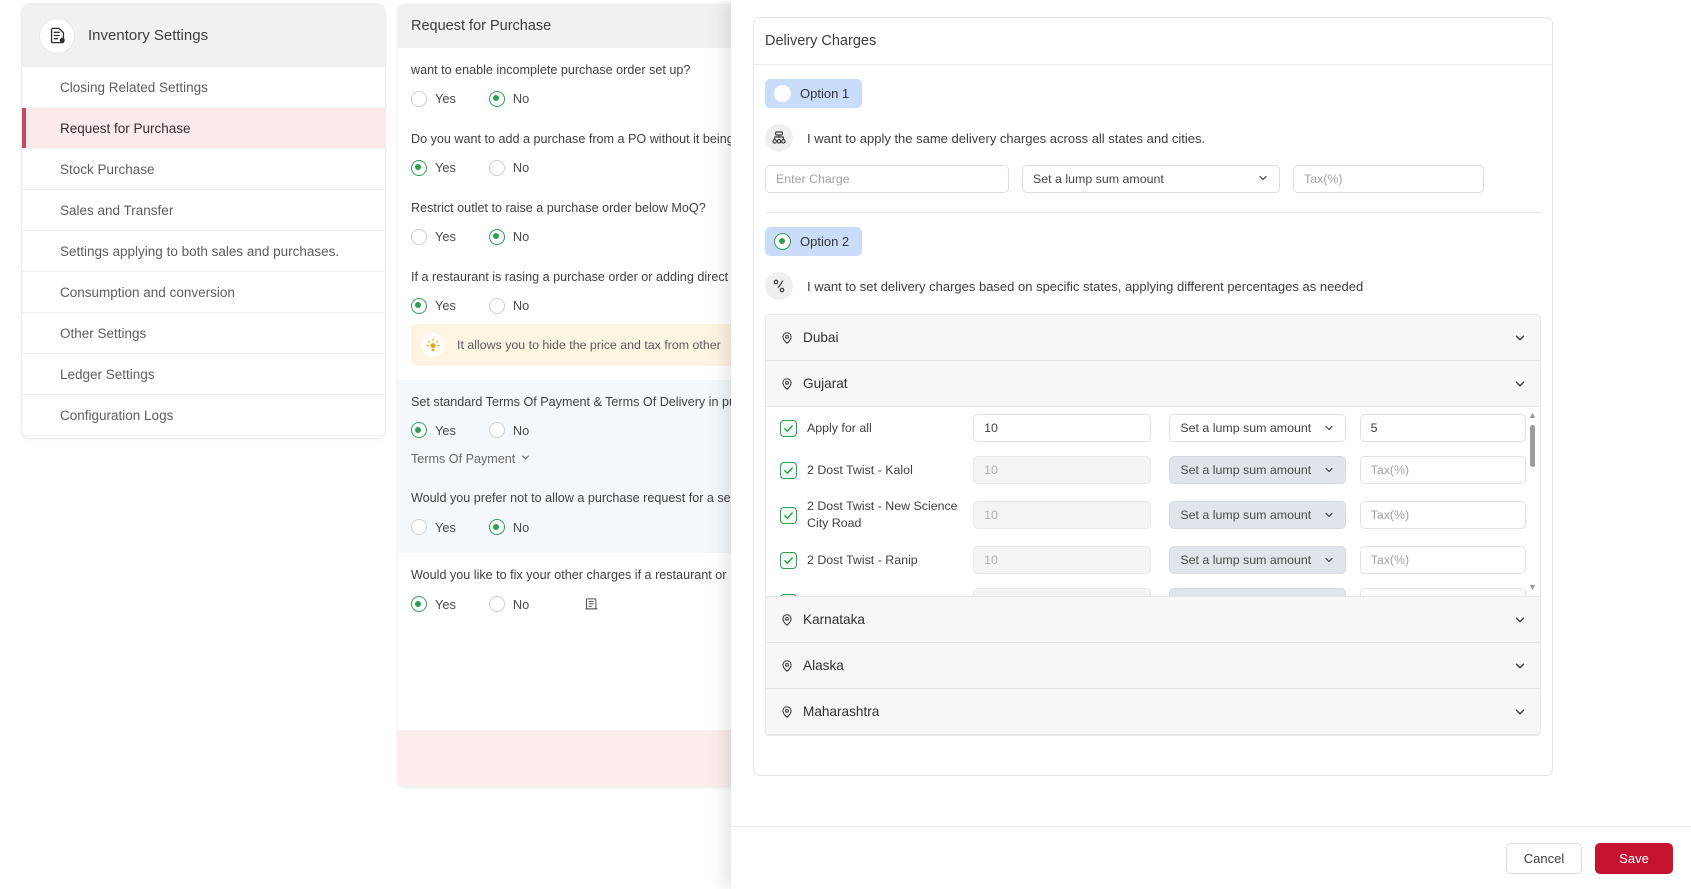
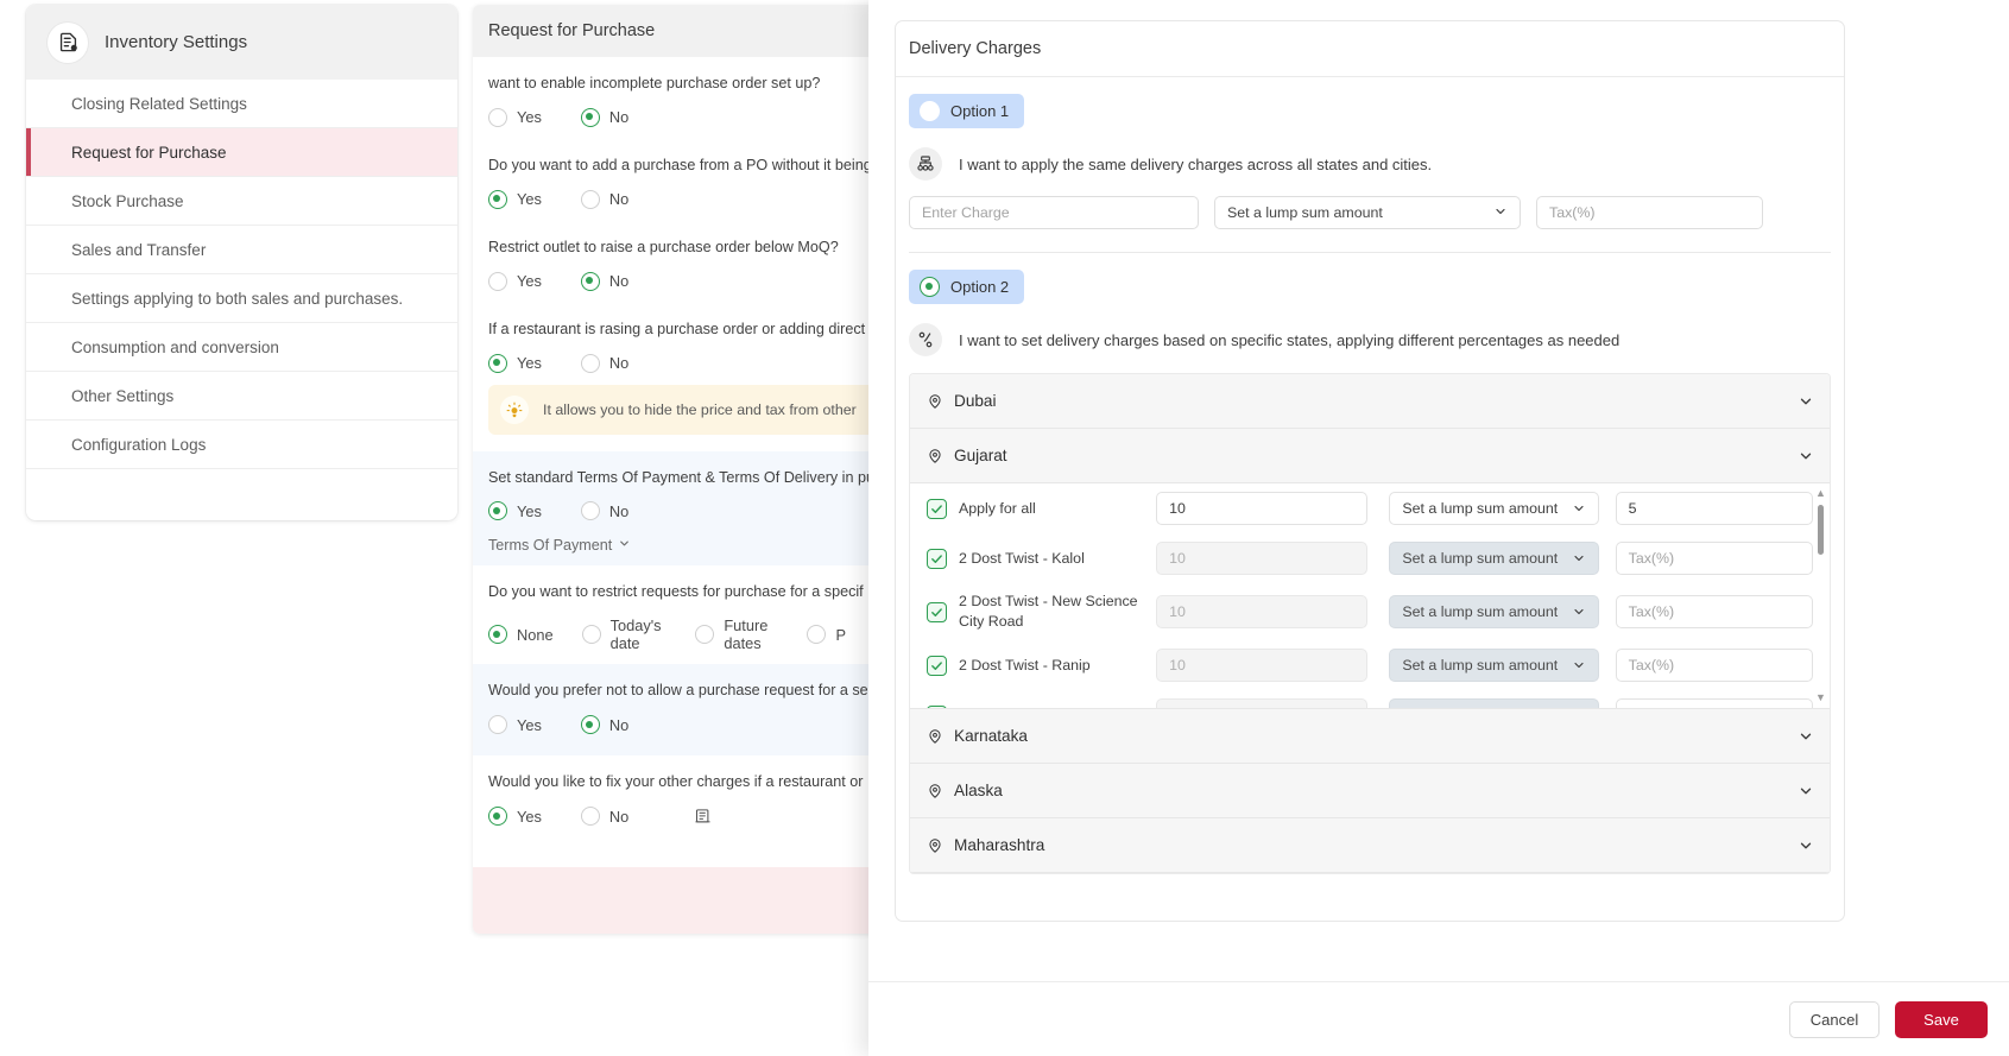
  Inventory Settings
  Closing Related Settings
  Request for Purchase
  Stock Purchase
  Sales and Transfer
  Settings applying to both sales and purchases.
  Consumption and conversion
  Other Settings
- Ledger Settings
  Configuration Logs
  Request for Purchase
  want to enable incomplete purchase order set up?
  Yes
  No
  Do you want to add a purchase from a PO without it bein
  Yes
  No
  Restrict outlet to raise a purchase order below MoQ?
  Yes
  No
  If a restaurant is rasing a purchase order or adding direct
  Yes
  No
  It allows you to hide the price and tax from other
  Set standard Terms Of Payment & Terms Of Delivery in p
  Yes
  No
  Terms Of Payment
+ Do you want to restrict requests for purchase for a specif
+ None
+ Today's date
+ Future dates
+ P
  Would you prefer not to allow a purchase request for a se
  Yes
  No
  Would you like to fix your other charges if a restaurant or
  Yes
  No
  Delivery Charges
  Option 1
  I want to apply the same delivery charges across all states and cities.
  Enter Charge
  Set a lump sum amount
  Tax(%)
  Option 2
  I want to set delivery charges based on specific states, applying different percentages as needed
  Dubai
  Gujarat
  Apply for all
  10
  Set a lump sum amount
  5
  2 Dost Twist - Kalol
  10
  Set a lump sum amount
  Tax(%)
  2 Dost Twist - New Science City Road
  10
  Set a lump sum amount
  Tax(%)
  2 Dost Twist - Ranip
  10
  Set a lump sum amount
  Tax(%)
  ▲
  ▼
  Karnataka
  Alaska
  Maharashtra
  Cancel
  Save
